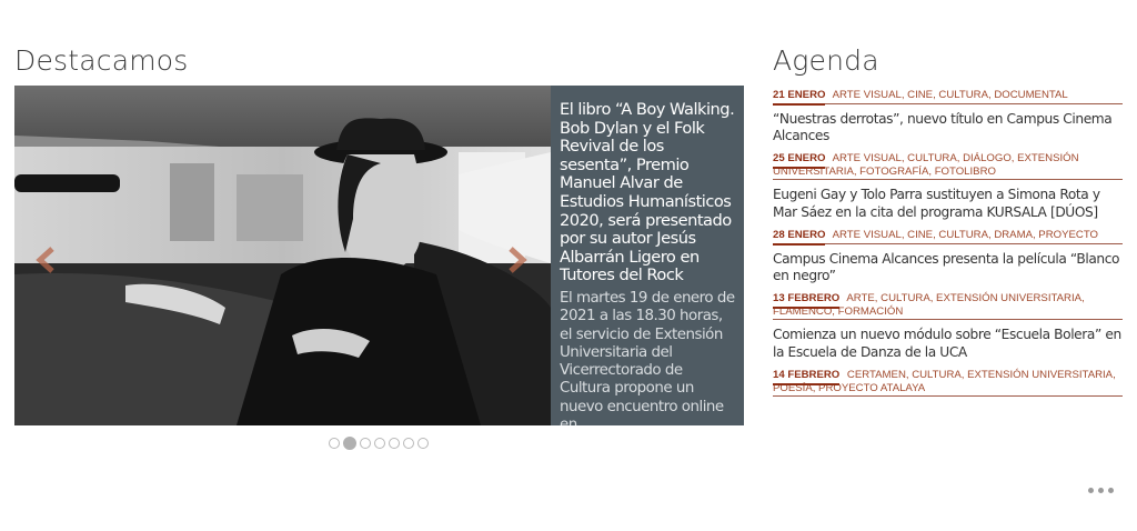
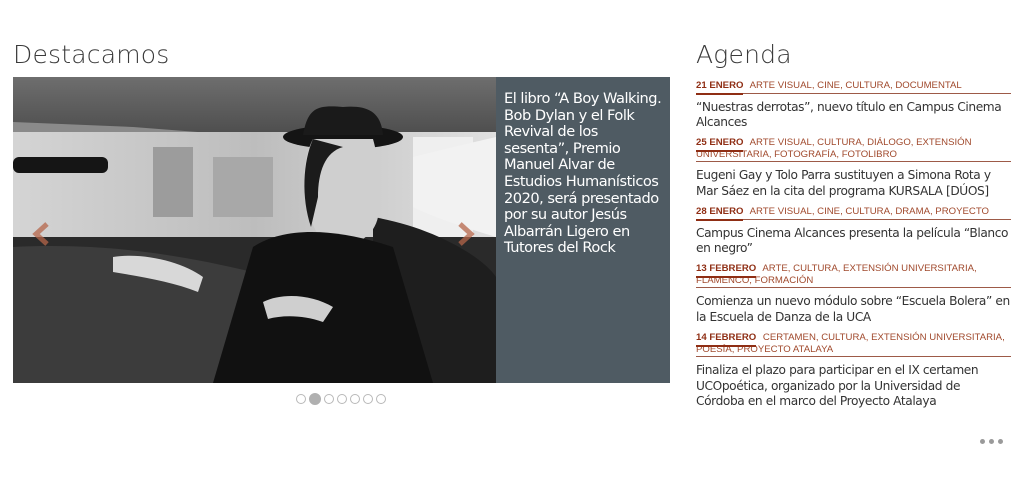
  Destacamos
  Agenda
  El libro “A Boy Walking. Bob Dylan y el Folk Revival de los sesenta”, Premio Manuel Alvar de Estudios Humanísticos 2020, será presentado por su autor Jesús Albarrán Ligero en Tutores del Rock
- El martes 19 de enero de 2021 a las 18.30 horas, el servicio de Extensión Universitaria del Vicerrectorado de Cultura propone un nuevo encuentro online en
  21 ENERO ARTE VISUAL, CINE, CULTURA, DOCUMENTAL
  “Nuestras derrotas”, nuevo título en Campus Cinema Alcances
  25 ENERO ARTE VISUAL, CULTURA, DIÁLOGO, EXTENSIÓN UNIVERSITARIA, FOTOGRAFÍA, FOTOLIBRO
  Eugeni Gay y Tolo Parra sustituyen a Simona Rota y Mar Sáez en la cita del programa KURSALA [DÚOS]
  28 ENERO ARTE VISUAL, CINE, CULTURA, DRAMA, PROYECTO
  Campus Cinema Alcances presenta la película “Blanco en negro”
  13 FEBRERO ARTE, CULTURA, EXTENSIÓN UNIVERSITARIA, FLAMENCO, FORMACIÓN
  Comienza un nuevo módulo sobre “Escuela Bolera” en la Escuela de Danza de la UCA
  14 FEBRERO CERTAMEN, CULTURA, EXTENSIÓN UNIVERSITARIA, POESÍA, PROYECTO ATALAYA
+ Finaliza el plazo para participar en el IX certamen UCOpoética, organizado por la Universidad de Córdoba en el marco del Proyecto Atalaya
